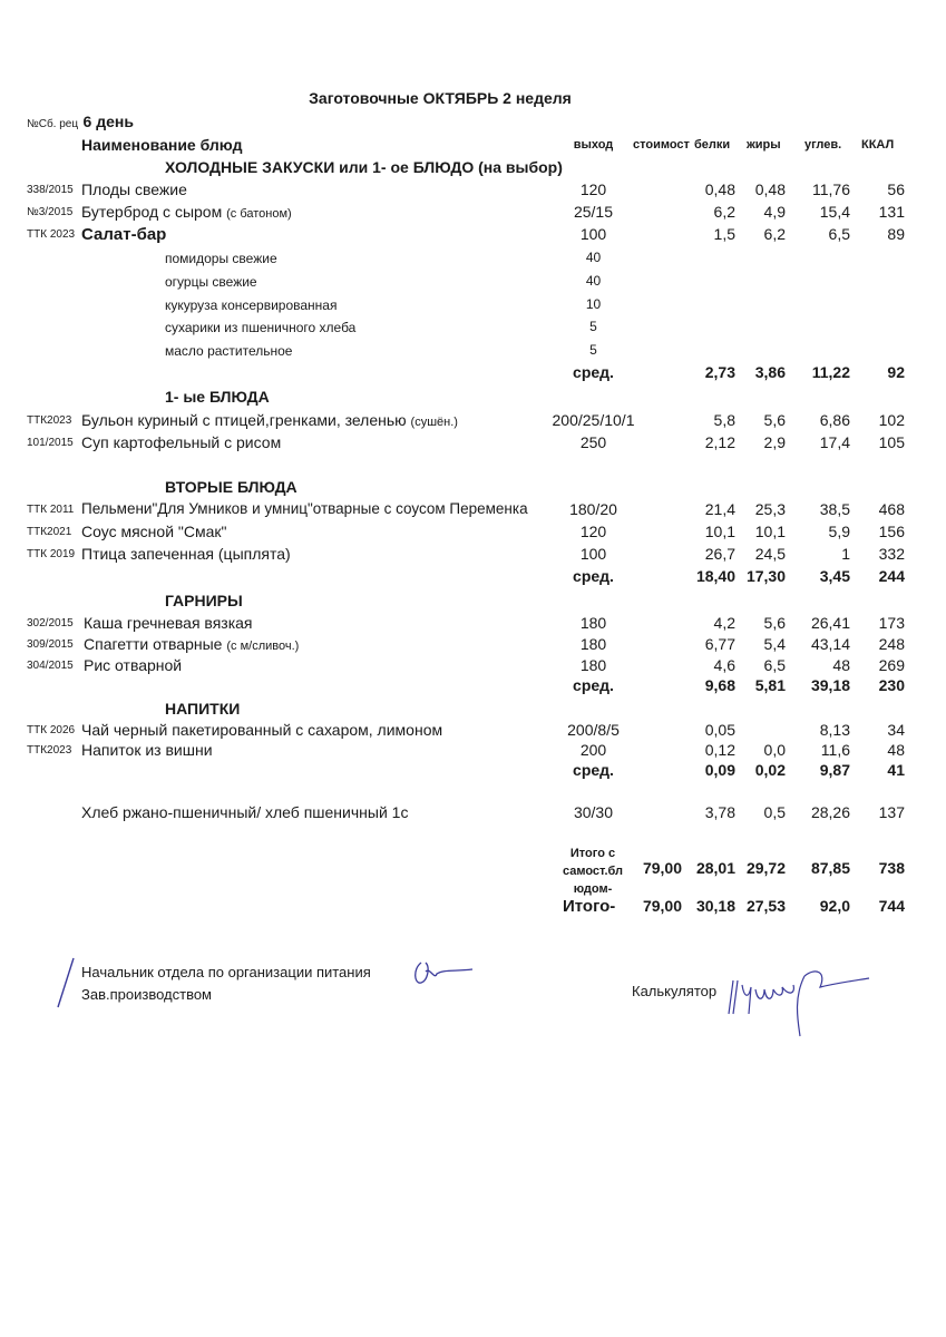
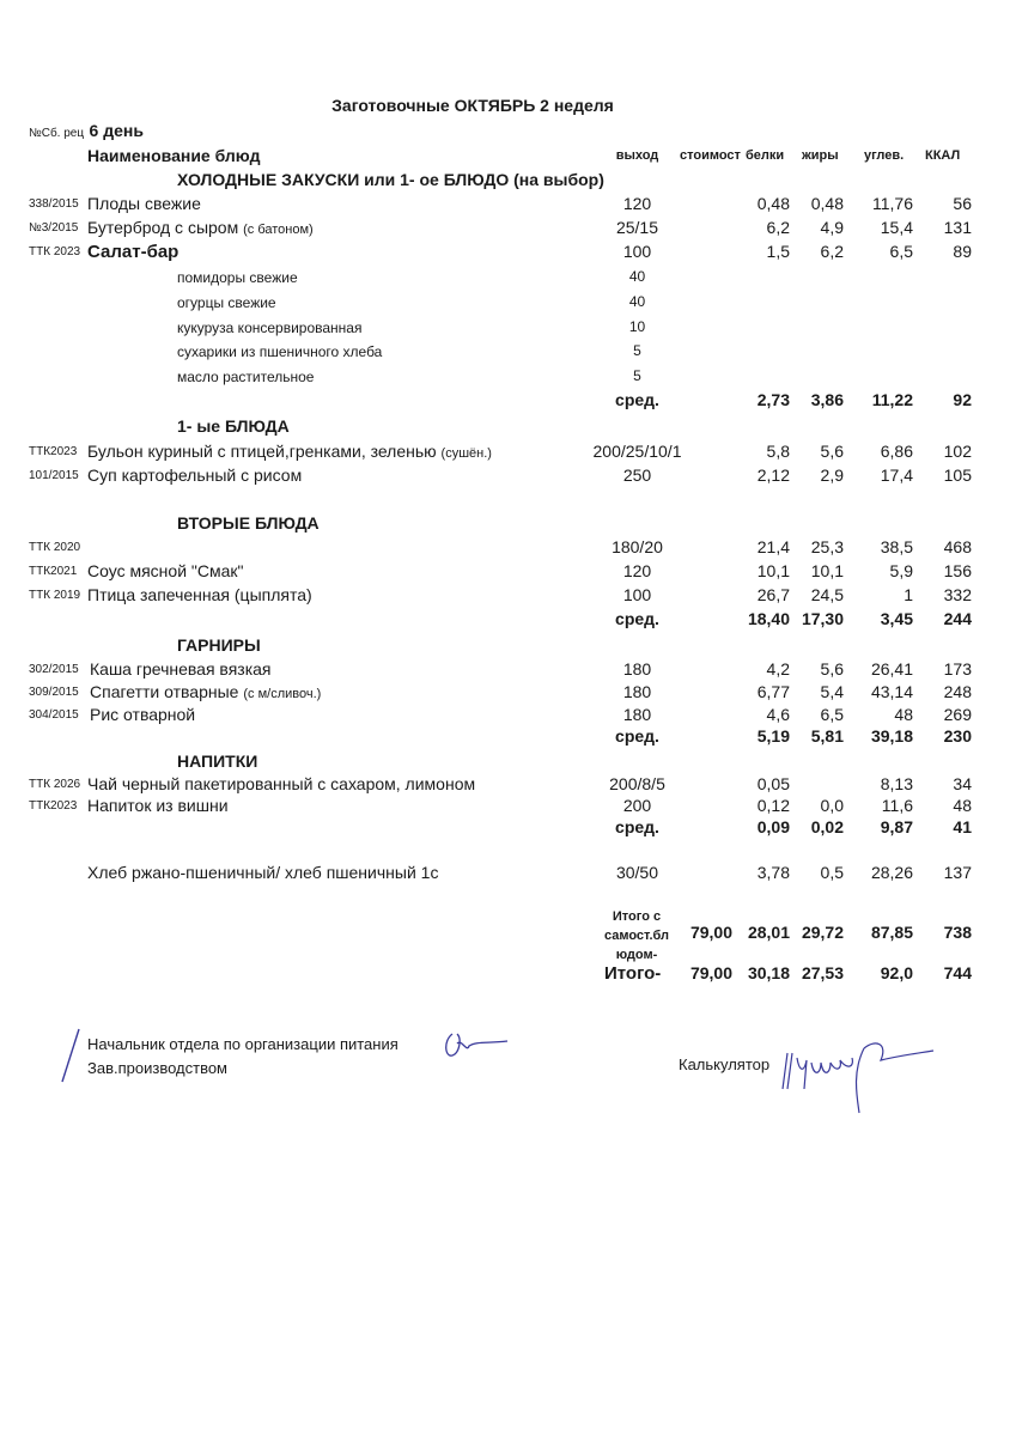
  Заготовочные ОКТЯБРЬ 2 неделя
  №Сб. рец 6 день
  Наименование блюд
  выход
  стоимост
  белки
  жиры
  углев.
  ККАЛ
  ХОЛОДНЫЕ ЗАКУСКИ или 1- ое БЛЮДО (на выбор)
  338/2015
  Плоды свежие
  120
  0,48
  0,48
  11,76
  56
  №3/2015
  Бутерброд с сыром (с батоном)
  25/15
  6,2
  4,9
  15,4
  131
  ТТК 2023
  Салат-бар
  100
  1,5
  6,2
  6,5
  89
  помидоры свежие
  40
  огурцы свежие
  40
  кукуруза консервированная
  10
  сухарики из пшеничного хлеба
  5
  масло растительное
  5
  сред.
  2,73
  3,86
  11,22
  92
  1- ые БЛЮДА
  ТТК2023
  Бульон куриный с птицей,гренками, зеленью (сушён.)
  200/25/10/1
  5,8
  5,6
  6,86
  102
  101/2015
  Суп картофельный с рисом
  250
  2,12
  2,9
  17,4
  105
  ВТОРЫЕ БЛЮДА
- ТТК 2011
+ ТТК 2020
- Пельмени"Для Умников и умниц"отварные с соусом Переменка
  180/20
  21,4
  25,3
  38,5
  468
  ТТК2021
  Соус мясной "Смак"
  120
  10,1
  10,1
  5,9
  156
  ТТК 2019
  Птица запеченная (цыплята)
  100
  26,7
  24,5
  1
  332
  сред.
  18,40
  17,30
  3,45
  244
  ГАРНИРЫ
  302/2015
  Каша гречневая вязкая
  180
  4,2
  5,6
  26,41
  173
  309/2015
  Спагетти отварные (с м/сливоч.)
  180
  6,77
  5,4
  43,14
  248
  304/2015
  Рис отварной
  180
  4,6
  6,5
  48
  269
  сред.
- 9,68
+ 5,19
  5,81
  39,18
  230
  НАПИТКИ
  ТТК 2026
  Чай черный пакетированный с сахаром, лимоном
  200/8/5
  0,05
  8,13
  34
  ТТК2023
  Напиток из вишни
  200
  0,12
  0,0
  11,6
  48
  сред.
  0,09
  0,02
  9,87
  41
  Хлеб ржано-пшеничный/ хлеб пшеничный 1с
- 30/30
+ 30/50
  3,78
  0,5
  28,26
  137
  Итого с
  самост.бл
  юдом-
  79,00
  28,01
  29,72
  87,85
  738
  Итого-
  79,00
  30,18
  27,53
  92,0
  744
  Начальник отдела по организации питания
  Зав.производством
  Калькулятор
